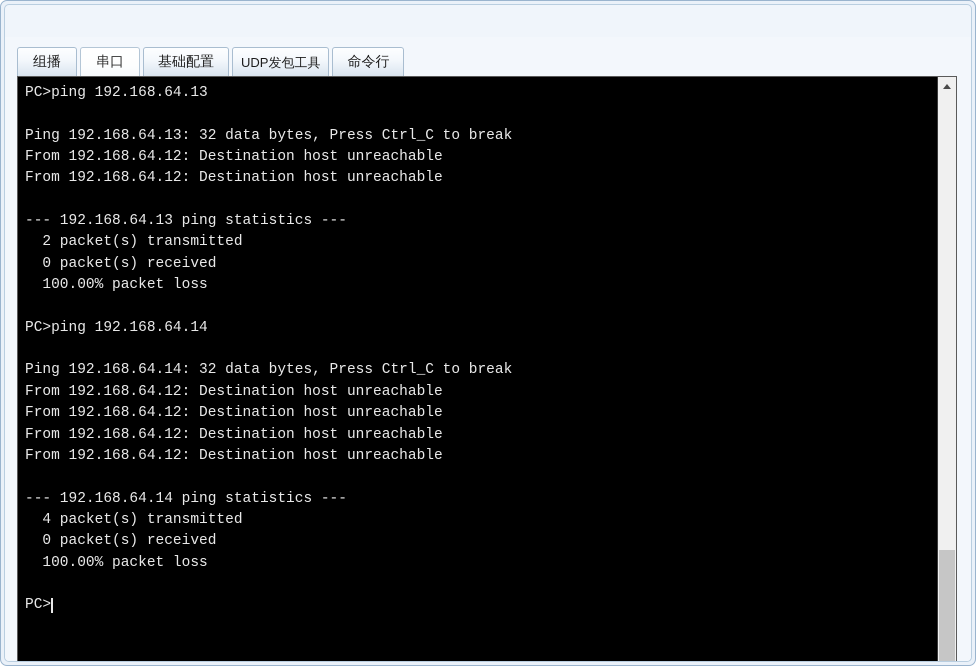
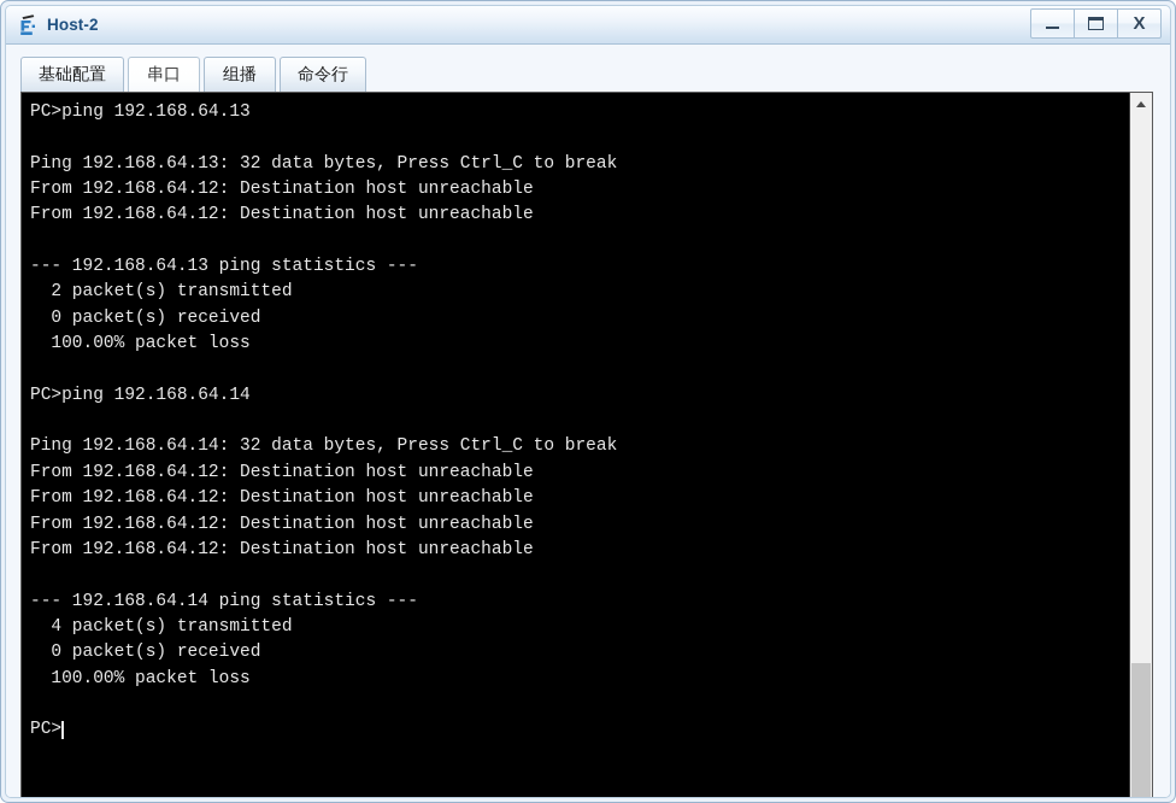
+ Host-2
+ X
- 组播
+ 基础配置
  串口
- 基础配置
+ 组播
- UDP发包工具
  命令行
  PC>ping 192.168.64.13
  Ping 192.168.64.13: 32 data bytes, Press Ctrl_C to break
  From 192.168.64.12: Destination host unreachable
  From 192.168.64.12: Destination host unreachable
  --- 192.168.64.13 ping statistics ---
  2 packet(s) transmitted
  0 packet(s) received
  100.00% packet loss
  PC>ping 192.168.64.14
  Ping 192.168.64.14: 32 data bytes, Press Ctrl_C to break
  From 192.168.64.12: Destination host unreachable
  From 192.168.64.12: Destination host unreachable
  From 192.168.64.12: Destination host unreachable
  From 192.168.64.12: Destination host unreachable
  --- 192.168.64.14 ping statistics ---
  4 packet(s) transmitted
  0 packet(s) received
  100.00% packet loss
  PC>
